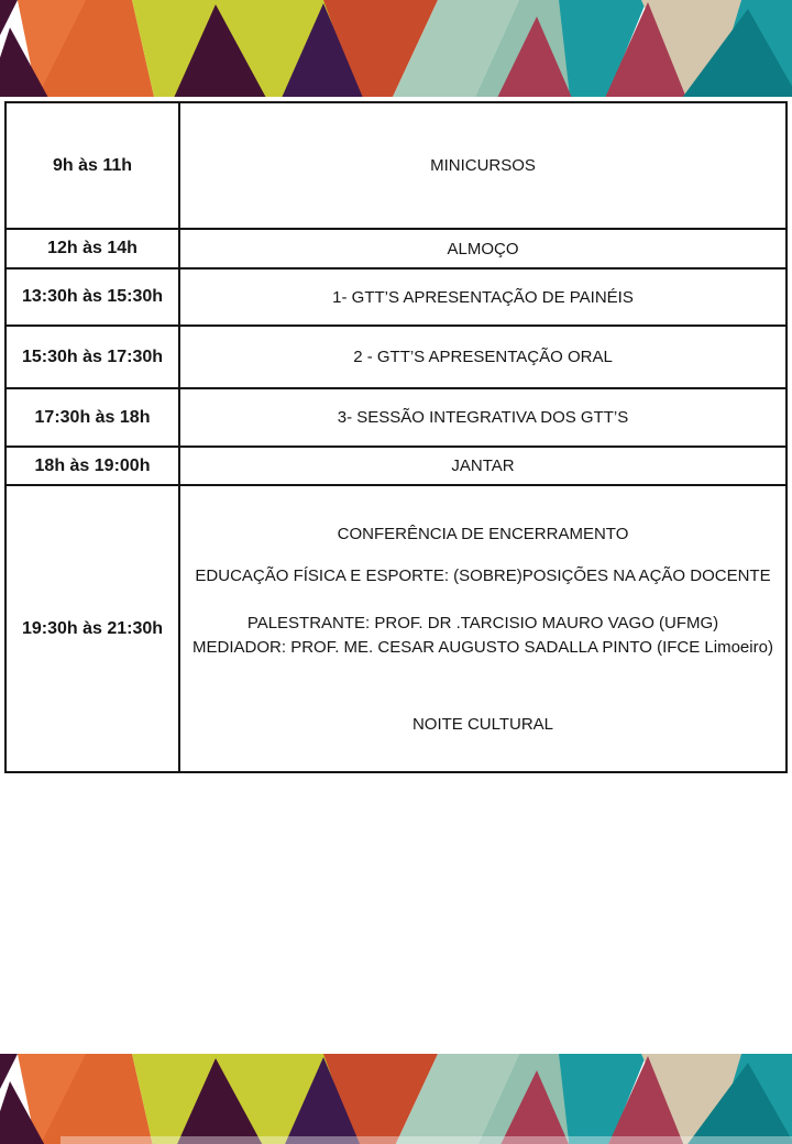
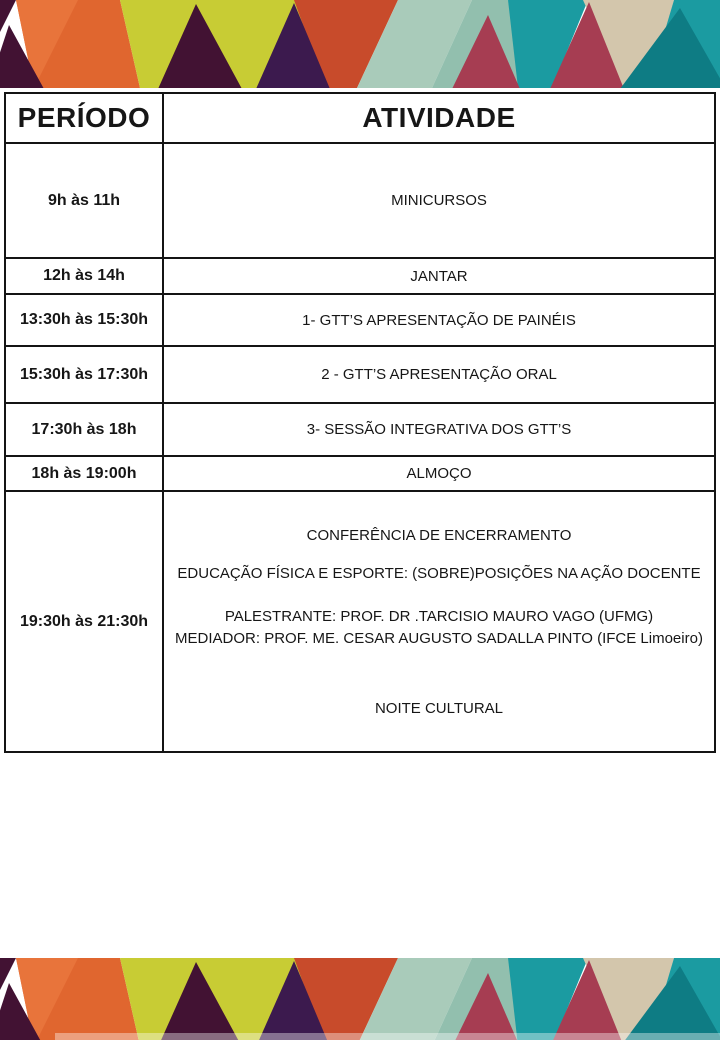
+ PERÍODO	ATIVIDADE
  9h às 11h	MINICURSOS
- 12h às 14h	ALMOÇO
+ 12h às 14h	JANTAR
  13:30h às 15:30h	1- GTT’S APRESENTAÇÃO DE PAINÉIS
  15:30h às 17:30h	2 - GTT’S APRESENTAÇÃO ORAL
  17:30h às 18h	3- SESSÃO INTEGRATIVA DOS GTT’S
- 18h às 19:00h	JANTAR
+ 18h às 19:00h	ALMOÇO
  19:30h às 21:30h	CONFERÊNCIA DE ENCERRAMENTO EDUCAÇÃO FÍSICA E ESPORTE: (SOBRE)POSIÇÕES NA AÇÃO DOCENTE PALESTRANTE: PROF. DR .TARCISIO MAURO VAGO (UFMG) MEDIADOR: PROF. ME. CESAR AUGUSTO SADALLA PINTO (IFCE Limoeiro) NOITE CULTURAL
